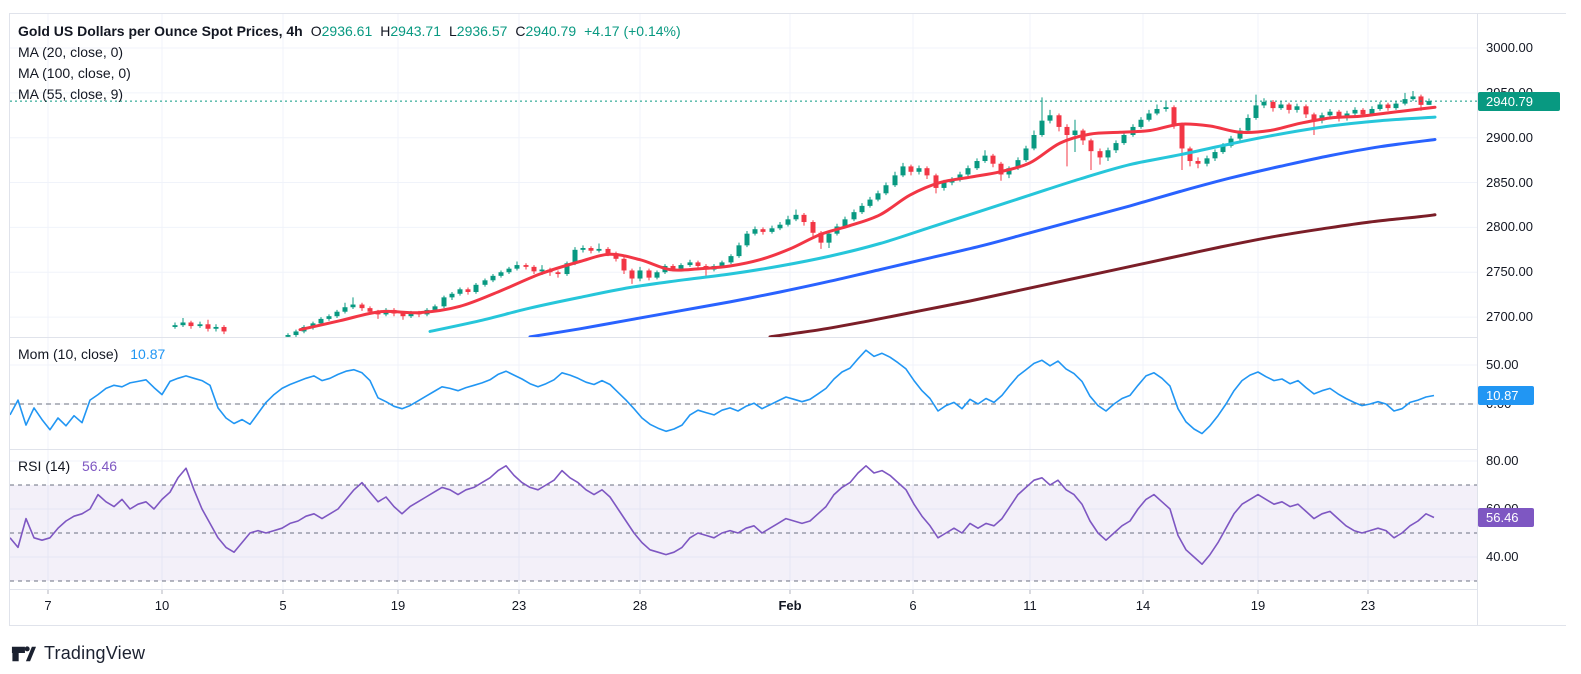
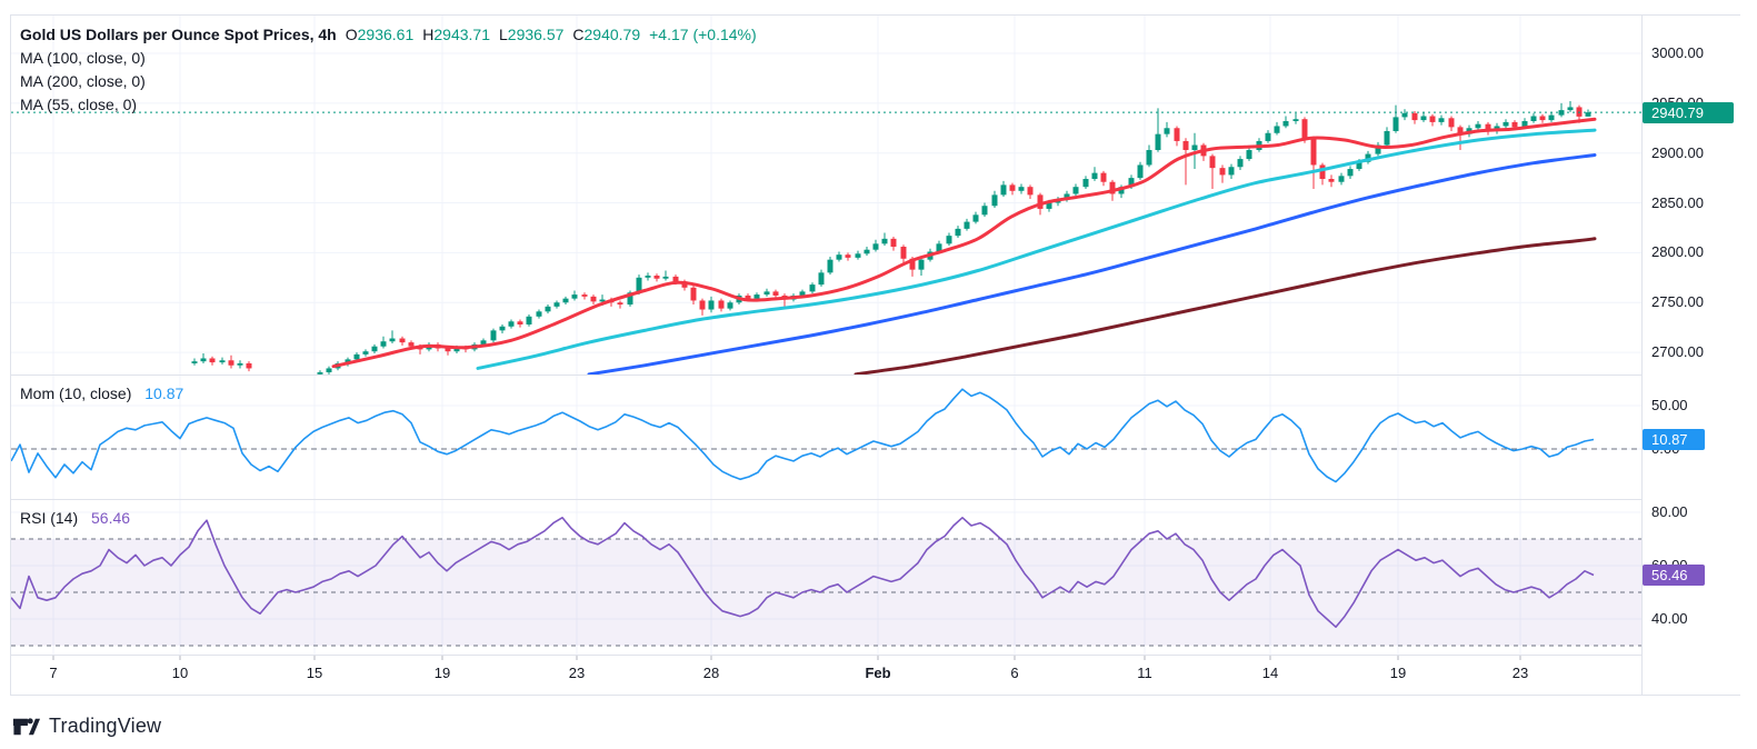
  Gold US Dollars per Ounce Spot Prices, 4h O2936.61 H2943.71 L2936.57 C2940.79 +4.17 (+0.14%)
- MA (20, close, 0)
  MA (100, close, 0)
+ MA (200, close, 0)
- MA (55, close, 9)
+ MA (55, close, 0)
  Mom (10, close) 10.87
  RSI (14) 56.46
  3000.00
  2900.00
  2850.00
  2800.00
  2750.00
  2700.00
  50.00
  80.00
  40.00
  2940.79
  10.87
  56.46
  7
  10
- 5
+ 15
  19
  23
  28
  Feb
  6
  11
  14
  19
  23
  TradingView
